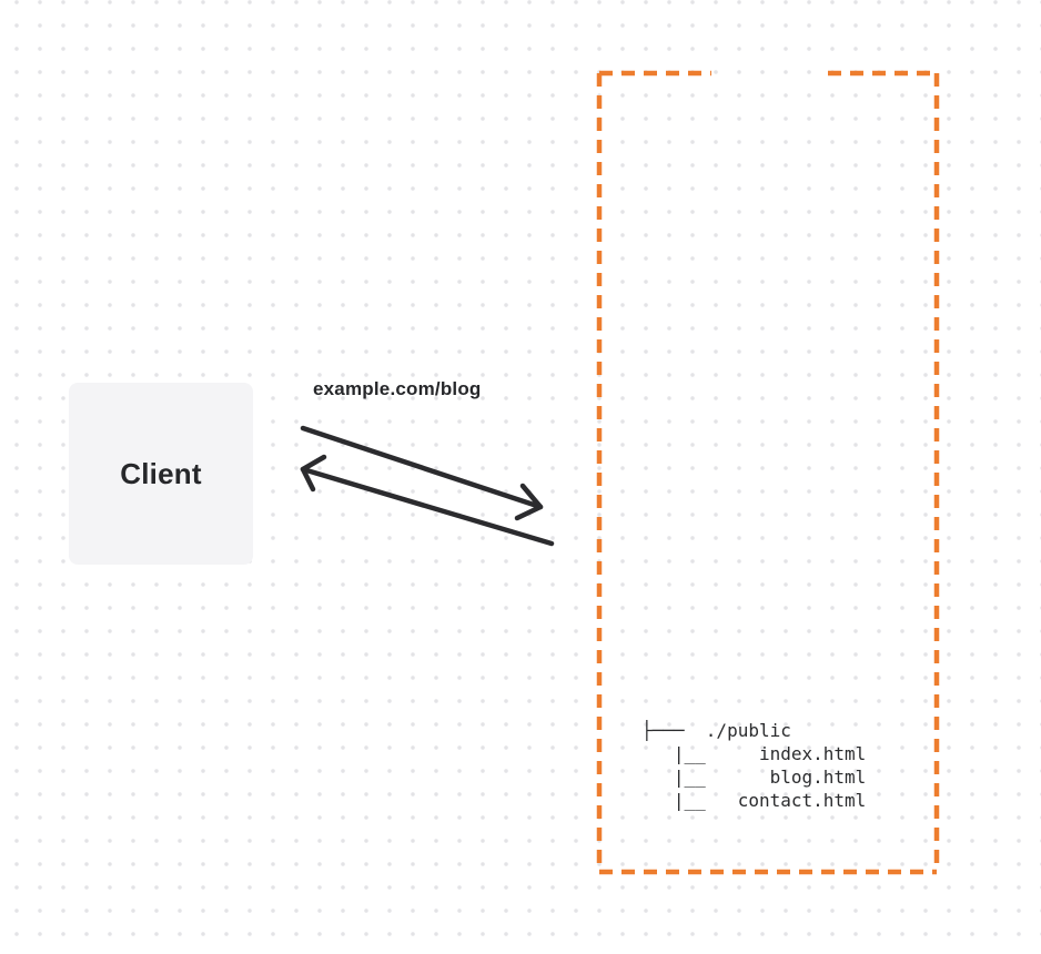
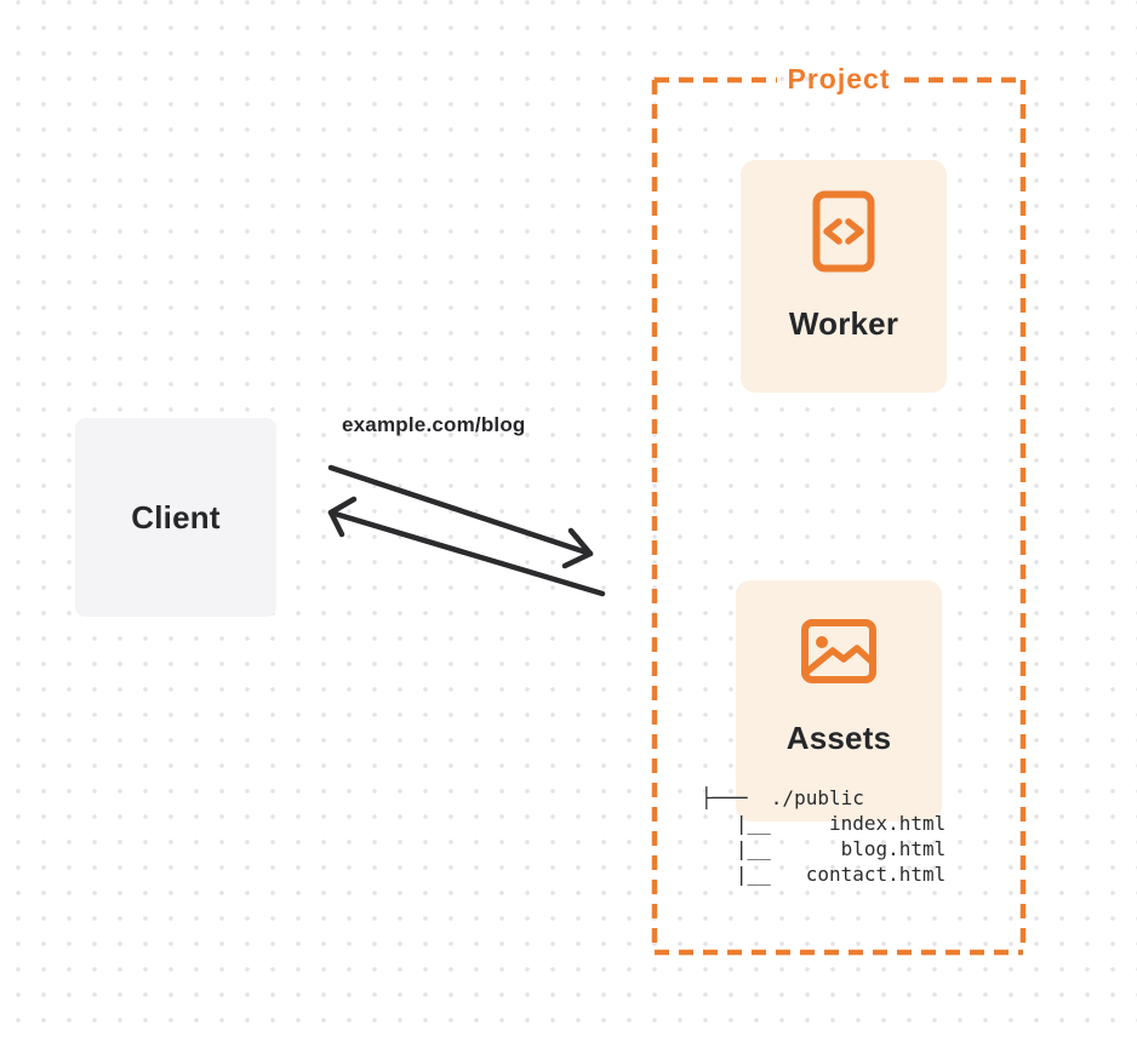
  Client
  example.com/blog
+ Project
+ Worker
+ Assets
  ├─── ./public
  |__ index.html
  |__ blog.html
  |__ contact.html
